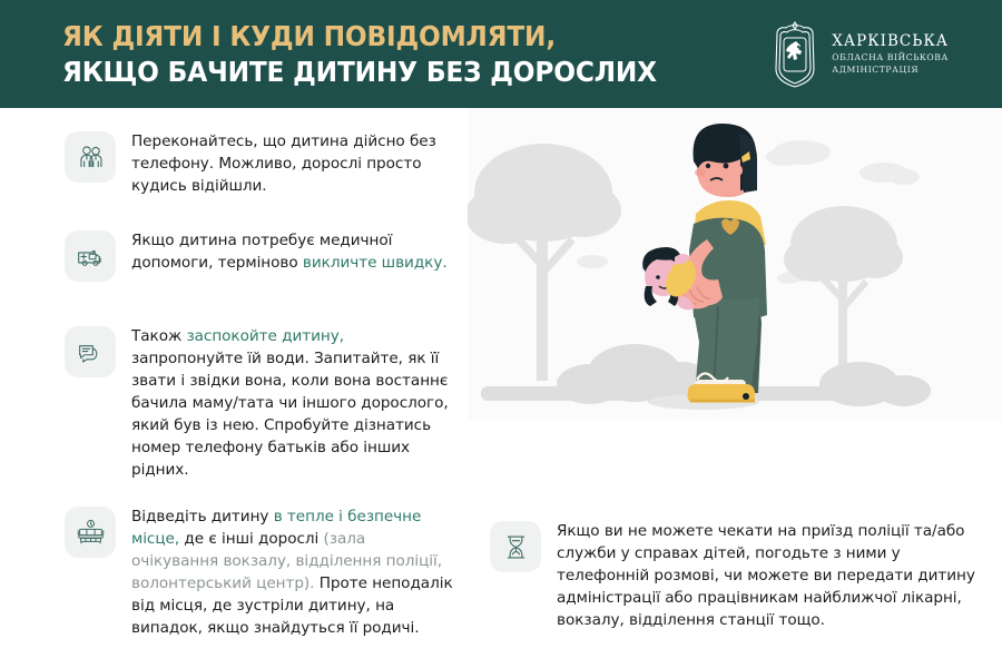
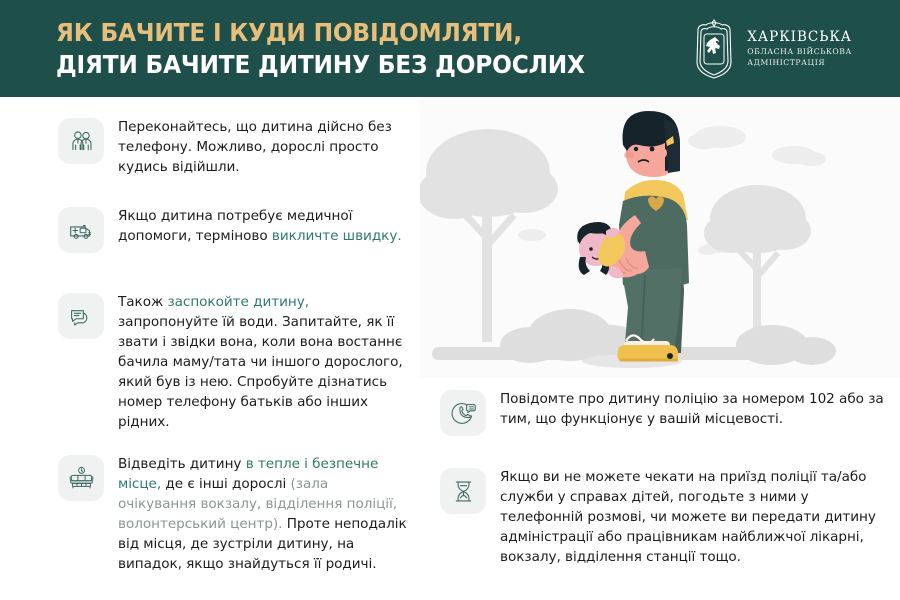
- ЯК ДІЯТИ І КУДИ ПОВІДОМЛЯТИ,
+ ЯК БАЧИТЕ І КУДИ ПОВІДОМЛЯТИ,
- ЯКЩО БАЧИТЕ ДИТИНУ БЕЗ ДОРОСЛИХ
+ ДІЯТИ БАЧИТЕ ДИТИНУ БЕЗ ДОРОСЛИХ
  ХАРКІВСЬКА
  ОБЛАСНА ВІЙСЬКОВА
  АДМІНІСТРАЦІЯ
  Переконайтесь, що дитина дійсно без телефону. Можливо, дорослі просто кудись відійшли.
  Якщо дитина потребує медичної допомоги, терміново викличте швидку.
  Також заспокойте дитину, запропонуйте їй води. Запитайте, як її звати і звідки вона, коли вона востаннє бачила маму/тата чи іншого дорослого, який був із нею. Спробуйте дізнатись номер телефону батьків або інших рідних.
  Відведіть дитину в тепле і безпечне місце, де є інші дорослі (зала очікування вокзалу, відділення поліції, волонтерський центр). Проте неподалік від місця, де зустріли дитину, на випадок, якщо знайдуться її родичі.
+ Повідомте про дитину поліцію за номером 102 або за тим, що функціонує у вашій місцевості.
  Якщо ви не можете чекати на приїзд поліції та/або служби у справах дітей, погодьте з ними у телефонній розмові, чи можете ви передати дитину адміністрації або працівникам найближчої лікарні, вокзалу, відділення станції тощо.
